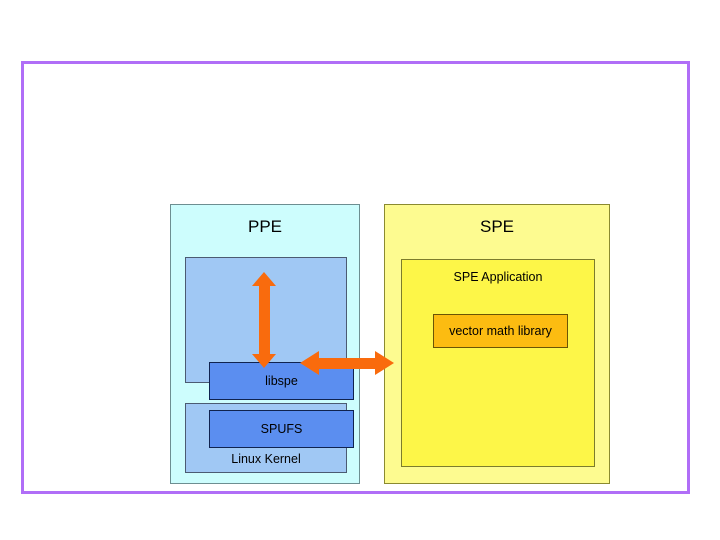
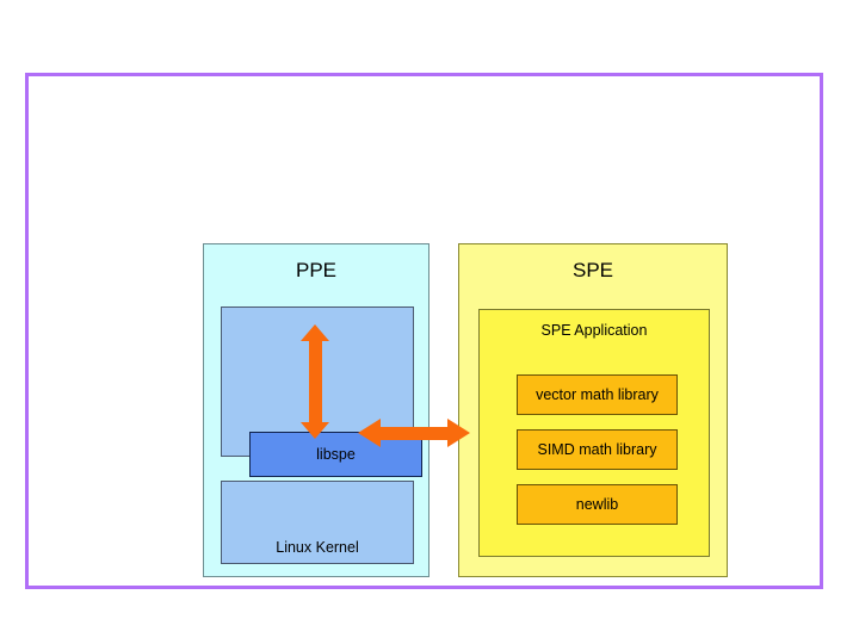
  PPE
  libspe
  Linux Kernel
- SPUFS
  SPE
  SPE Application
  vector math library
+ SIMD math library
+ newlib
